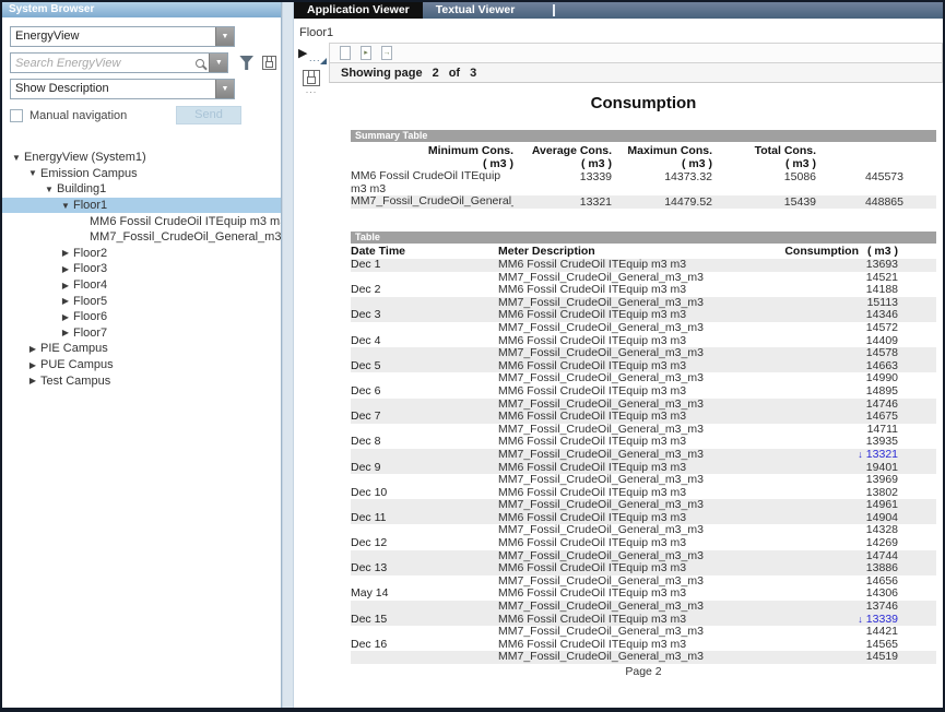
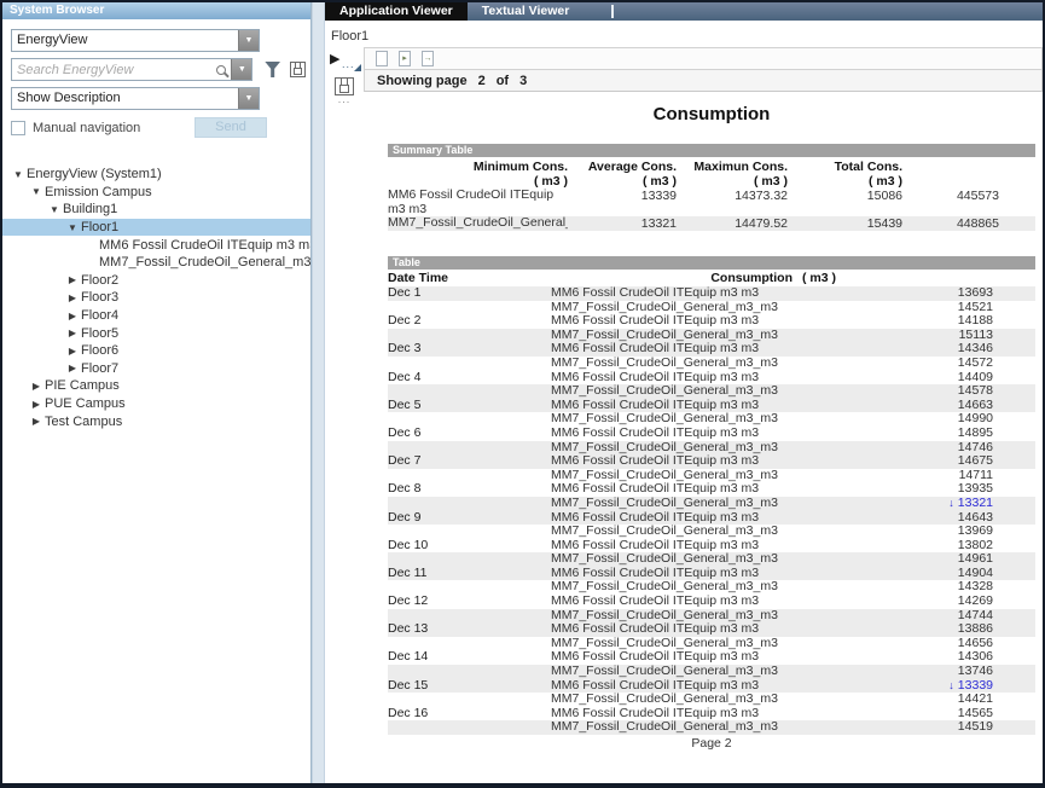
  System Browser
  EnergyView
  Search EnergyView
  Show Description
  Manual navigation
  Send
  ▼
  EnergyView (System1)
  ▼
  Emission Campus
  ▼
  Building1
  ▼
  Floor1
  MM6 Fossil CrudeOil ITEquip m3 m
  MM7_Fossil_CrudeOil_General_m3
  ▶
  Floor2
  ▶
  Floor3
  ▶
  Floor4
  ▶
  Floor5
  ▶
  Floor6
  ▶
  Floor7
  ▶
  PIE Campus
  ▶
  PUE Campus
  ▶
  Test Campus
  Application Viewer
  Textual Viewer
  Floor1
  ▶
  ...
  ...
  Showing page
  2
  of
  3
  Consumption
  Summary Table
  Minimum Cons.
  ( m3 )
  Average Cons.
  ( m3 )
  Maximun Cons.
  ( m3 )
  Total Cons.
  ( m3 )
  MM6 Fossil CrudeOil ITEquip m3 m3
  13339
  14373.32
  15086
  445573
  MM7_Fossil_CrudeOil_General
  13321
  14479.52
  15439
  448865
  Table
  Date Time
- Meter Description
  Consumption ( m3 )
  Dec 1
  MM6 Fossil CrudeOil ITEquip m3 m3
  13693
  MM7_Fossil_CrudeOil_General_m3_m3
  14521
  Dec 2
  MM6 Fossil CrudeOil ITEquip m3 m3
  14188
  MM7_Fossil_CrudeOil_General_m3_m3
  15113
  Dec 3
  MM6 Fossil CrudeOil ITEquip m3 m3
  14346
  MM7_Fossil_CrudeOil_General_m3_m3
  14572
  Dec 4
  MM6 Fossil CrudeOil ITEquip m3 m3
  14409
  MM7_Fossil_CrudeOil_General_m3_m3
  14578
  Dec 5
  MM6 Fossil CrudeOil ITEquip m3 m3
  14663
  MM7_Fossil_CrudeOil_General_m3_m3
  14990
  Dec 6
  MM6 Fossil CrudeOil ITEquip m3 m3
  14895
  MM7_Fossil_CrudeOil_General_m3_m3
  14746
  Dec 7
  MM6 Fossil CrudeOil ITEquip m3 m3
  14675
  MM7_Fossil_CrudeOil_General_m3_m3
  14711
  Dec 8
  MM6 Fossil CrudeOil ITEquip m3 m3
  13935
  MM7_Fossil_CrudeOil_General_m3_m3
  ↓ 13321
  Dec 9
  MM6 Fossil CrudeOil ITEquip m3 m3
- 19401
+ 14643
  MM7_Fossil_CrudeOil_General_m3_m3
  13969
  Dec 10
  MM6 Fossil CrudeOil ITEquip m3 m3
  13802
  MM7_Fossil_CrudeOil_General_m3_m3
  14961
  Dec 11
  MM6 Fossil CrudeOil ITEquip m3 m3
  14904
  MM7_Fossil_CrudeOil_General_m3_m3
  14328
  Dec 12
  MM6 Fossil CrudeOil ITEquip m3 m3
  14269
  MM7_Fossil_CrudeOil_General_m3_m3
  14744
  Dec 13
  MM6 Fossil CrudeOil ITEquip m3 m3
  13886
  MM7_Fossil_CrudeOil_General_m3_m3
  14656
- May 14
+ Dec 14
  MM6 Fossil CrudeOil ITEquip m3 m3
  14306
  MM7_Fossil_CrudeOil_General_m3_m3
  13746
  Dec 15
  MM6 Fossil CrudeOil ITEquip m3 m3
  ↓ 13339
  MM7_Fossil_CrudeOil_General_m3_m3
  14421
  Dec 16
  MM6 Fossil CrudeOil ITEquip m3 m3
  14565
  MM7_Fossil_CrudeOil_General_m3_m3
  14519
  Page 2
